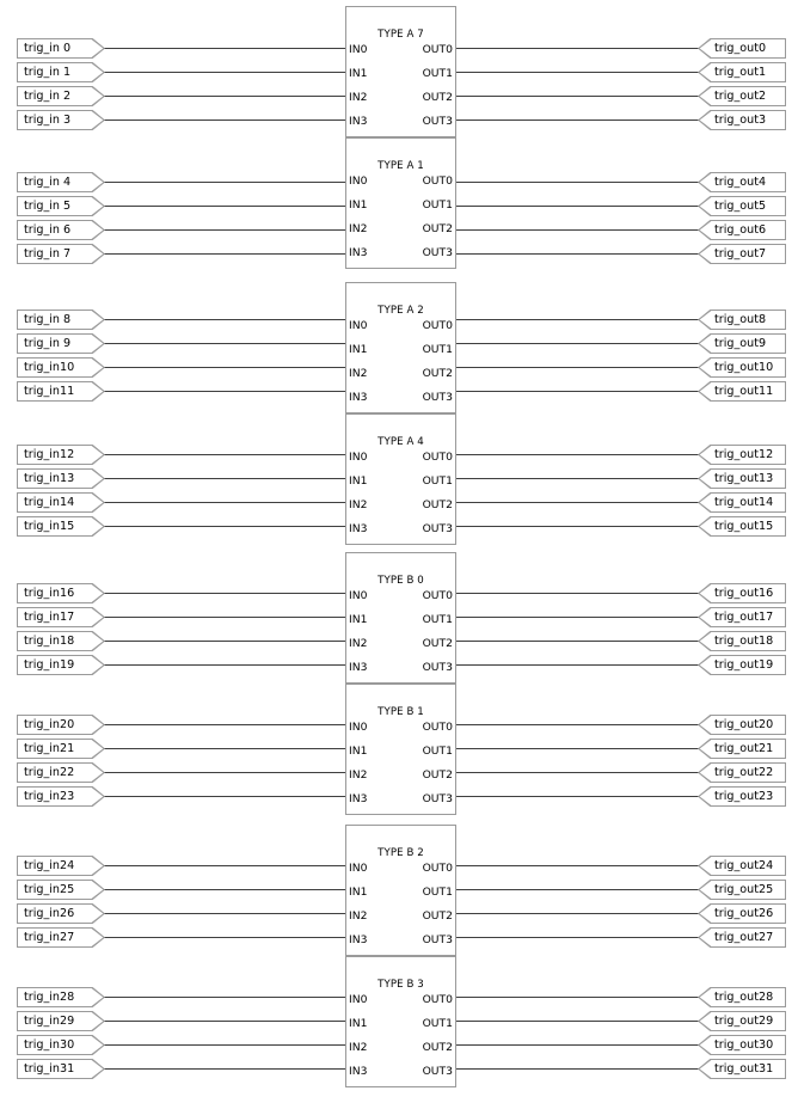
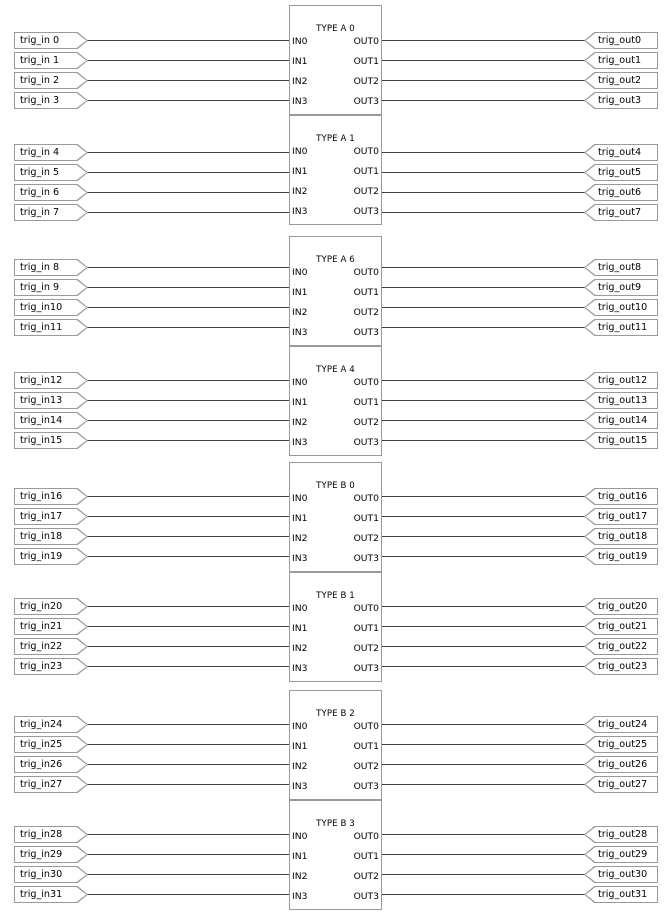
- TYPE A 7
+ TYPE A 0
  IN0
  OUT0
  IN1
  OUT1
  IN2
  OUT2
  IN3
  OUT3
  TYPE A 1
  IN0
  OUT0
  IN1
  OUT1
  IN2
  OUT2
  IN3
  OUT3
- TYPE A 2
+ TYPE A 6
  IN0
  OUT0
  IN1
  OUT1
  IN2
  OUT2
  IN3
  OUT3
  TYPE A 4
  IN0
  OUT0
  IN1
  OUT1
  IN2
  OUT2
  IN3
  OUT3
  TYPE B 0
  IN0
  OUT0
  IN1
  OUT1
  IN2
  OUT2
  IN3
  OUT3
  TYPE B 1
  IN0
  OUT0
  IN1
  OUT1
  IN2
  OUT2
  IN3
  OUT3
  TYPE B 2
  IN0
  OUT0
  IN1
  OUT1
  IN2
  OUT2
  IN3
  OUT3
  TYPE B 3
  IN0
  OUT0
  IN1
  OUT1
  IN2
  OUT2
  IN3
  OUT3
  trig_in 0
  trig_in 1
  trig_in 2
  trig_in 3
  trig_in 4
  trig_in 5
  trig_in 6
  trig_in 7
  trig_in 8
  trig_in 9
  trig_in10
  trig_in11
  trig_in12
  trig_in13
  trig_in14
  trig_in15
  trig_in16
  trig_in17
  trig_in18
  trig_in19
  trig_in20
  trig_in21
  trig_in22
  trig_in23
  trig_in24
  trig_in25
  trig_in26
  trig_in27
  trig_in28
  trig_in29
  trig_in30
  trig_in31
  trig_out0
  trig_out1
  trig_out2
  trig_out3
  trig_out4
  trig_out5
  trig_out6
  trig_out7
  trig_out8
  trig_out9
  trig_out10
  trig_out11
  trig_out12
  trig_out13
  trig_out14
  trig_out15
  trig_out16
  trig_out17
  trig_out18
  trig_out19
  trig_out20
  trig_out21
  trig_out22
  trig_out23
  trig_out24
  trig_out25
  trig_out26
  trig_out27
  trig_out28
  trig_out29
  trig_out30
  trig_out31
